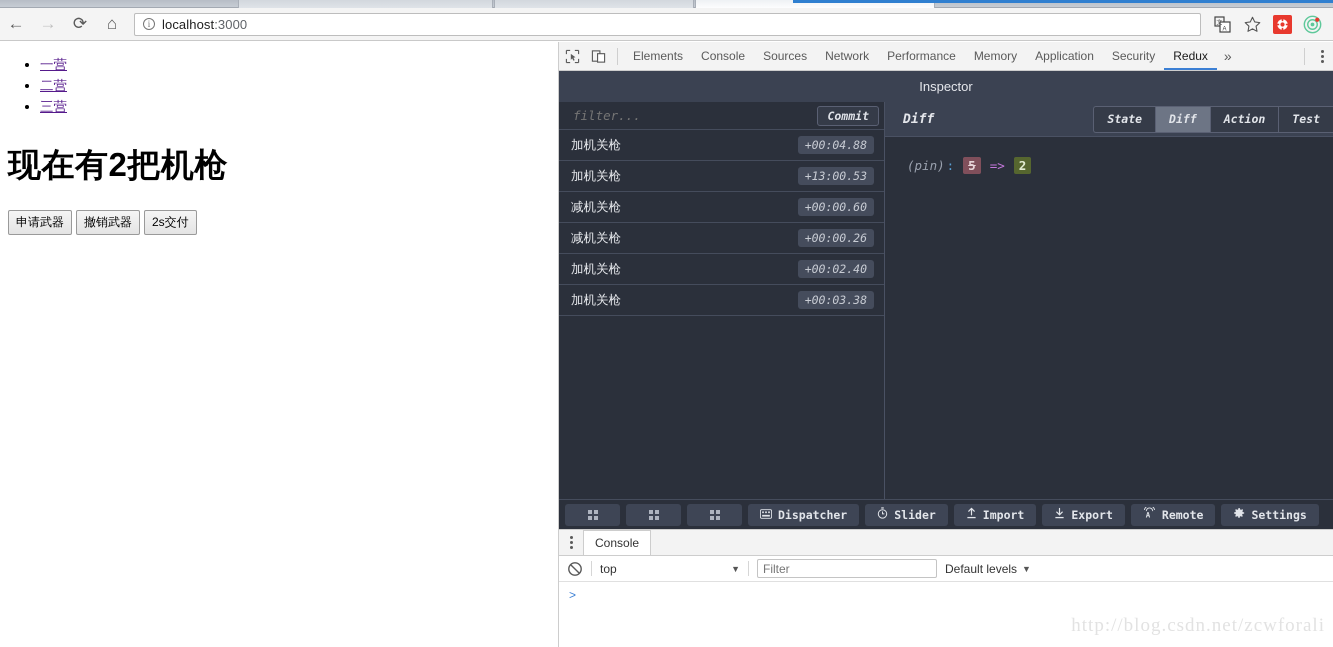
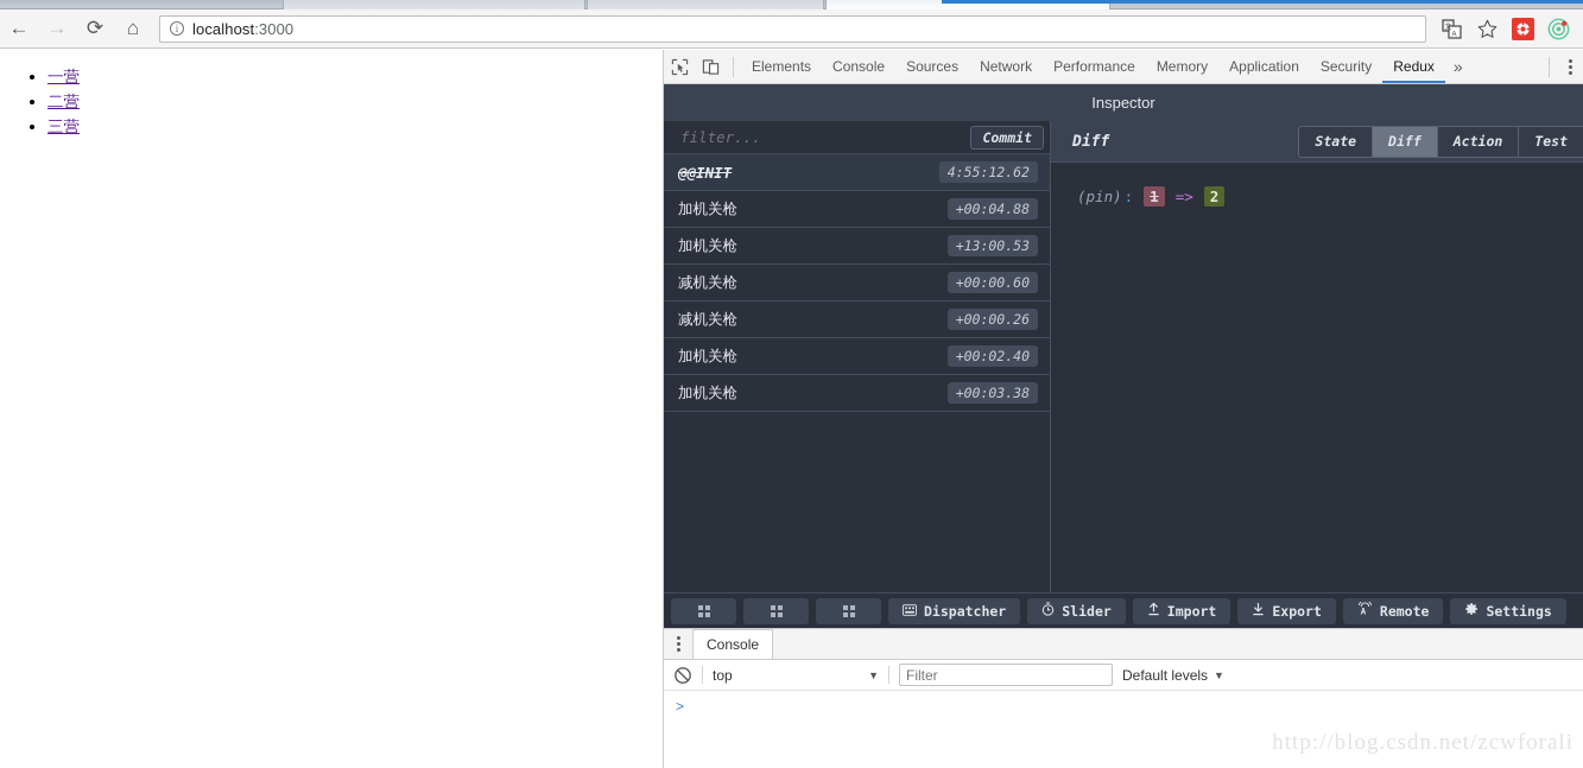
  ←
  →
  ⟳
  ⌂
  i
  localhost:3000
  一营
  二营
  三营
- 现在有2把机枪
- 申请武器
- 撤销武器
- 2s交付
  Elements
  Console
  Sources
  Network
  Performance
  Memory
  Application
  Security
  Redux
  »
  Inspector
  filter...
  Commit
+ @@INIT
+ 4:55:12.62
  加机关枪
  +00:04.88
  加机关枪
  +13:00.53
  减机关枪
  +00:00.60
  减机关枪
  +00:00.26
  加机关枪
  +00:02.40
  加机关枪
  +00:03.38
  Diff
  State
  Diff
  Action
  Test
  (pin)
  :
- 5
+ 1
  =>
  2
  Dispatcher
  Slider
  Import
  Export
  A
  Remote
  Settings
  Console
  top
  ▼
  Filter
  Default levels
  ▼
  >
  http://blog.csdn.net/zcwforali
